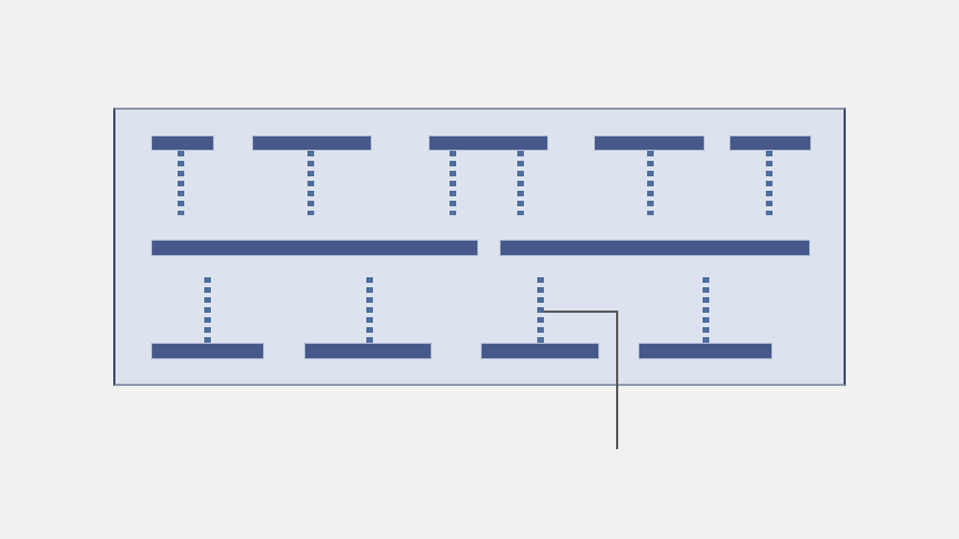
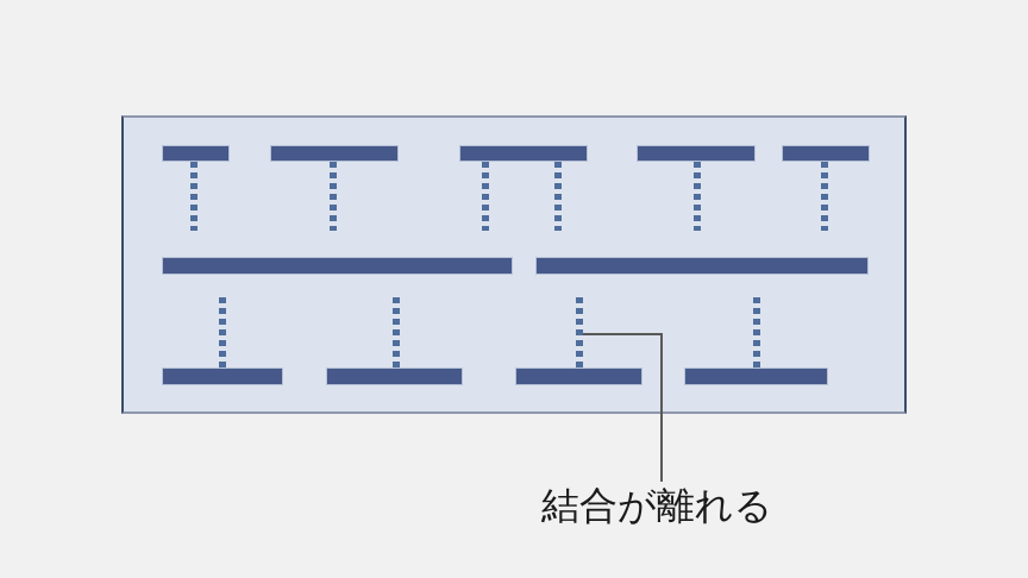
+ 結合が離れる
